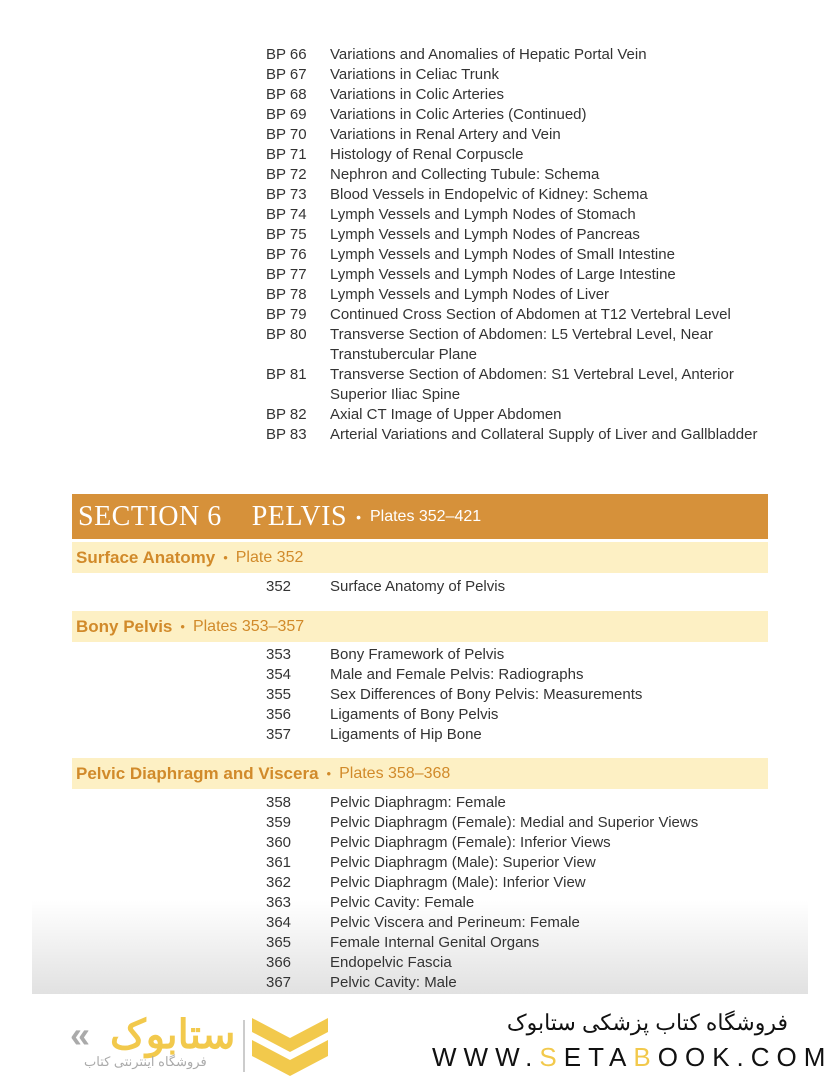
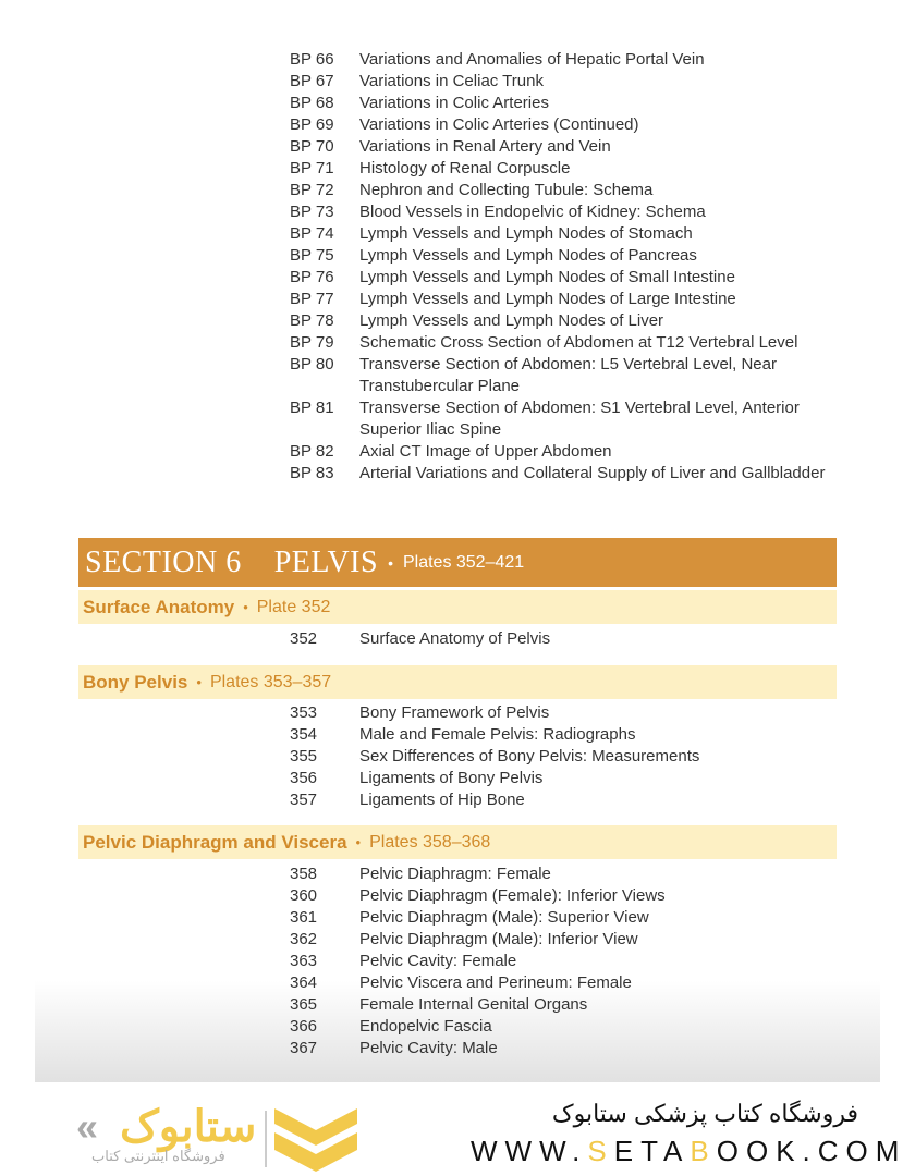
  BP 66
  Variations and Anomalies of Hepatic Portal Vein
  BP 67
  Variations in Celiac Trunk
  BP 68
  Variations in Colic Arteries
  BP 69
  Variations in Colic Arteries (Continued)
  BP 70
  Variations in Renal Artery and Vein
  BP 71
  Histology of Renal Corpuscle
  BP 72
  Nephron and Collecting Tubule: Schema
  BP 73
  Blood Vessels in Endopelvic of Kidney: Schema
  BP 74
  Lymph Vessels and Lymph Nodes of Stomach
  BP 75
  Lymph Vessels and Lymph Nodes of Pancreas
  BP 76
  Lymph Vessels and Lymph Nodes of Small Intestine
  BP 77
  Lymph Vessels and Lymph Nodes of Large Intestine
  BP 78
  Lymph Vessels and Lymph Nodes of Liver
  BP 79
- Continued Cross Section of Abdomen at T12 Vertebral Level
+ Schematic Cross Section of Abdomen at T12 Vertebral Level
  BP 80
  Transverse Section of Abdomen: L5 Vertebral Level, Near Transtubercular Plane
  BP 81
  Transverse Section of Abdomen: S1 Vertebral Level, Anterior Superior Iliac Spine
  BP 82
  Axial CT Image of Upper Abdomen
  BP 83
  Arterial Variations and Collateral Supply of Liver and Gallbladder
  SECTION 6
  PELVIS
  •
  Plates 352–421
  Surface Anatomy
  •
  Plate 352
  352
  Surface Anatomy of Pelvis
  Bony Pelvis
  •
  Plates 353–357
  353
  Bony Framework of Pelvis
  354
  Male and Female Pelvis: Radiographs
  355
  Sex Differences of Bony Pelvis: Measurements
  356
  Ligaments of Bony Pelvis
  357
  Ligaments of Hip Bone
  Pelvic Diaphragm and Viscera
  •
  Plates 358–368
  358
  Pelvic Diaphragm: Female
- 359
- Pelvic Diaphragm (Female): Medial and Superior Views
  360
  Pelvic Diaphragm (Female): Inferior Views
  361
  Pelvic Diaphragm (Male): Superior View
  362
  Pelvic Diaphragm (Male): Inferior View
  363
  Pelvic Cavity: Female
  364
  Pelvic Viscera and Perineum: Female
  365
  Female Internal Genital Organs
  366
  Endopelvic Fascia
  367
  Pelvic Cavity: Male
  «
  ستابوک
  فروشگاه اینترنتی کتاب
  فروشگاه کتاب پزشکی ستابوک
  WWW.SETABOOK.COM
